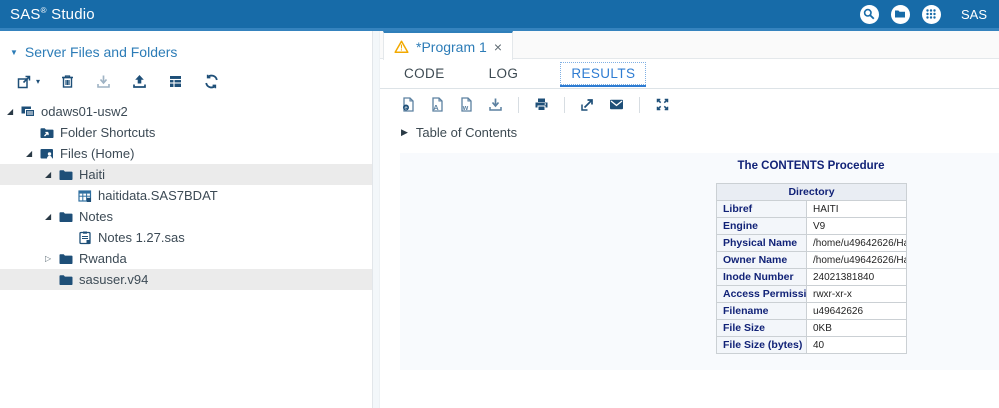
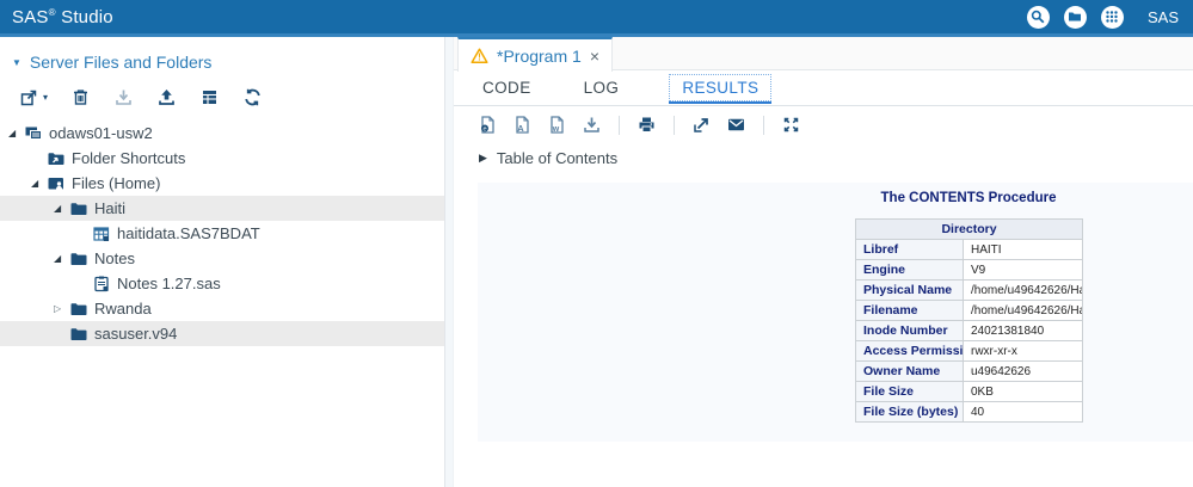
  SAS® Studio
  SAS
  ▼
  Server Files and Folders
  ▾
  ◢
  odaws01-usw2
  Folder Shortcuts
  ◢
  Files (Home)
  ◢
  Haiti
  haitidata.SAS7BDAT
  ◢
  Notes
  Notes 1.27.sas
  ▷
  Rwanda
  sasuser.v94
  !
  *Program 1
  ×
  CODE
  LOG
  RESULTS
  A
  ▶
  Table of Contents
  The CONTENTS Procedure
  Directory
  Libref	HAITI
  Engine	V9
  Physical Name	/home/u49642626/Ha
- Owner Name	/home/u49642626/Ha
+ Filename	/home/u49642626/Ha
  Inode Number	24021381840
  Access Permissi	rwxr-xr-x
- Filename	u49642626
+ Owner Name	u49642626
  File Size	0KB
  File Size (bytes)	40
